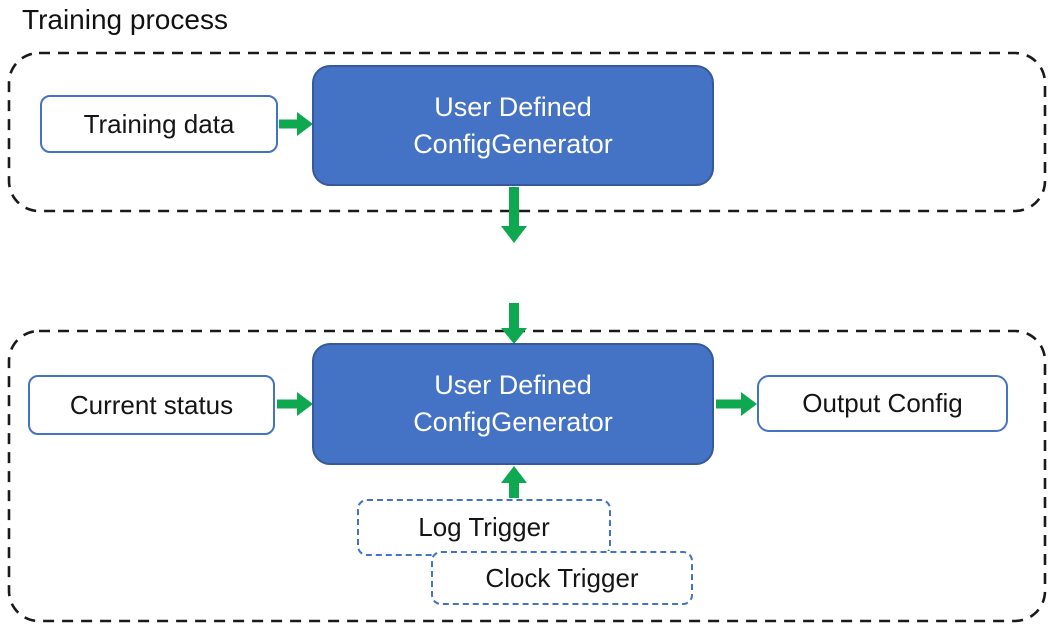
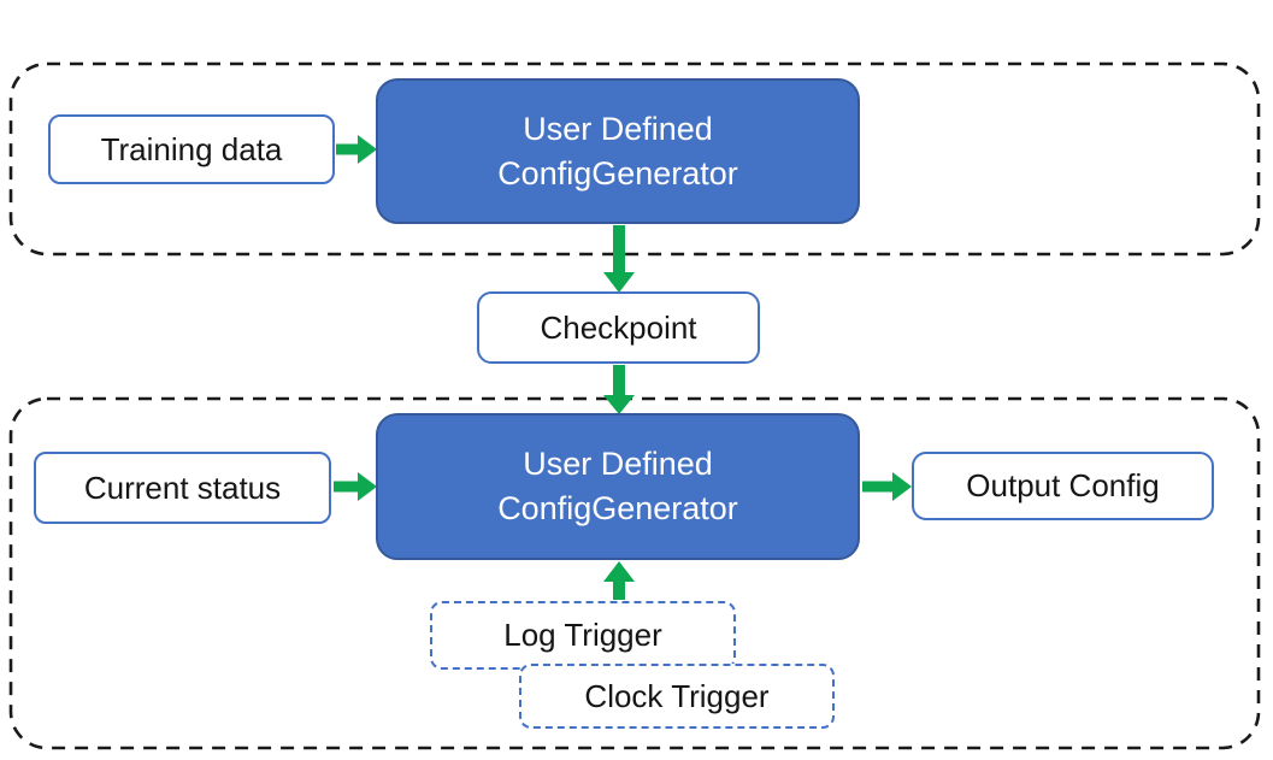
- Training process
  Training data
  User Defined
  ConfigGenerator
+ Checkpoint
  Current status
  User Defined
  ConfigGenerator
  Output Config
  Log Trigger
  Clock Trigger
